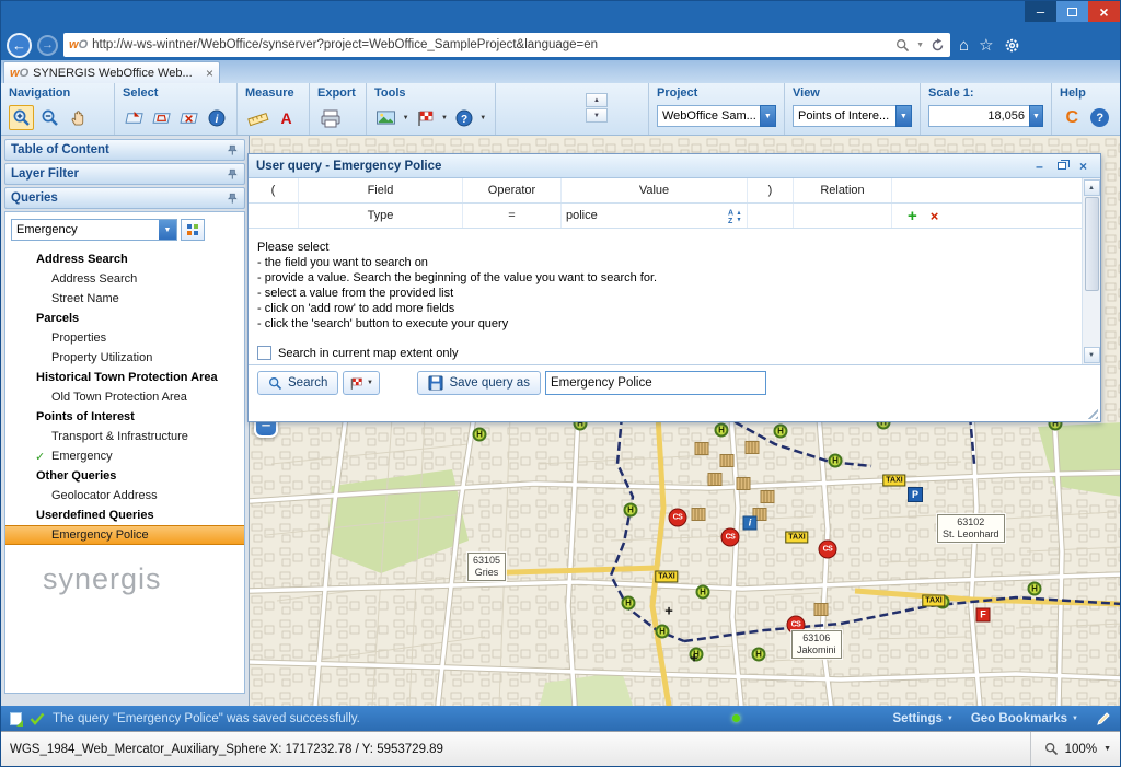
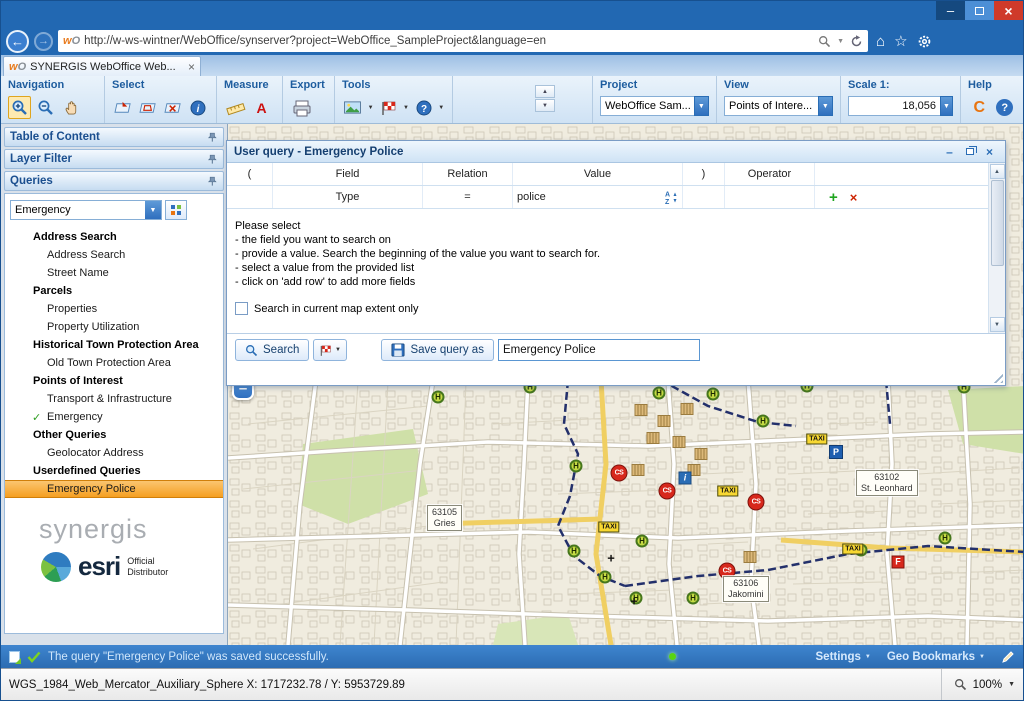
  –
  ×
  ←
  →
  wO
  http://w-ws-wintner/WebOffice/synserver?project=WebOffice_SampleProject&language=en
  ⌂
  ☆
  wO
  SYNERGIS WebOffice Web...
  ×
  Navigation
  Select
  i
  Measure
  A
  Export
  Tools
  ?
  Project
  WebOffice Sam...
  View
  Points of Intere...
  Scale 1:
  18,056
  Help
  C
  ?
  Table of Content
  Layer Filter
  Queries
  Emergency
  Address Search
  Address Search
  Street Name
  Parcels
  Properties
  Property Utilization
  Historical Town Protection Area
  Old Town Protection Area
  Points of Interest
  Transport & Infrastructure
  ✓
  Emergency
  Other Queries
  Geolocator Address
  Userdefined Queries
  Emergency Police
  synergis
+ esri
+ Official Distributor
  H
  H
  H
  H
  H
  H
  H
  H
  H
  H
  H
  H
  H
  P
  +
  +
  F
  i
  63105
  Gries
  63102
  St. Leonhard
  63106
  Jakomini
  –
  User query - Emergency Police
  –
  ×
  (
  Field
- Operator
+ Relation
  Value
  )
- Relation
+ Operator
  Type
  =
  police
  +
  ×
  Please select
  - the field you want to search on
  - provide a value. Search the beginning of the value you want to search for.
  - select a value from the provided list
  - click on 'add row' to add more fields
- - click the 'search' button to execute your query
  Search in current map extent only
  Search
  Save query as
  Emergency Police
  The query "Emergency Police" was saved successfully.
  Settings
  Geo Bookmarks
  WGS_1984_Web_Mercator_Auxiliary_Sphere X: 1717232.78 / Y: 5953729.89
  100%
